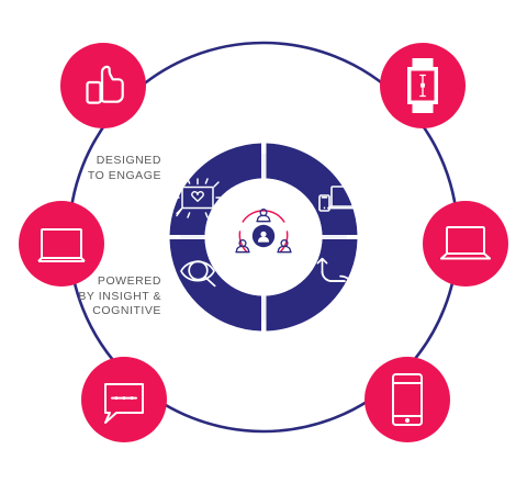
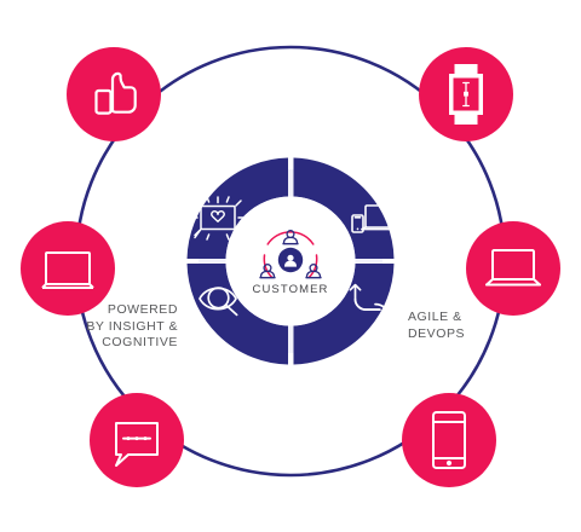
- DESIGNED
- TO ENGAGE
  POWERED
  BY INSIGHT &
  COGNITIVE
+ AGILE &
+ DEVOPS
+ CUSTOMER
